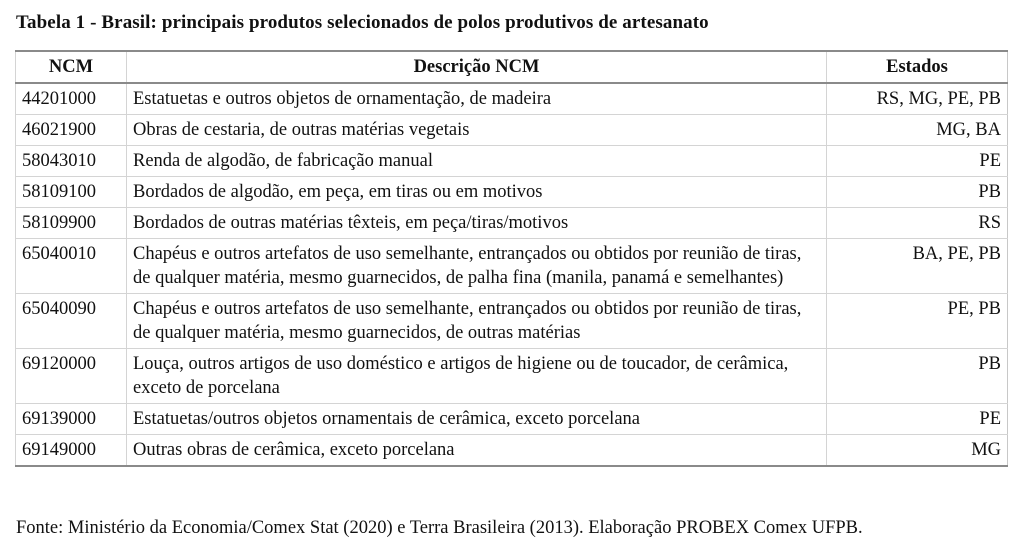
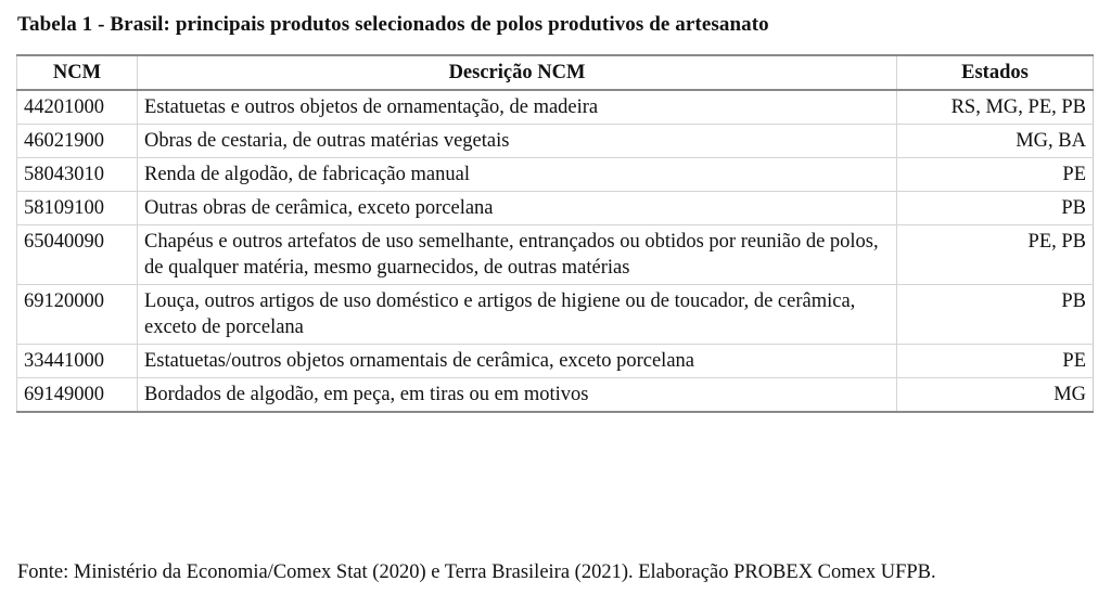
  Tabela 1 - Brasil: principais produtos selecionados de polos produtivos de artesanato
  NCM	Descrição NCM	Estados
  44201000	Estatuetas e outros objetos de ornamentação, de madeira	RS, MG, PE, PB
  46021900	Obras de cestaria, de outras matérias vegetais	MG, BA
  58043010	Renda de algodão, de fabricação manual	PE
- 58109100	Bordados de algodão, em peça, em tiras ou em motivos	PB
+ 58109100	Outras obras de cerâmica, exceto porcelana	PB
- 58109900	Bordados de outras matérias têxteis, em peça/tiras/motivos	RS
- 65040010	Chapéus e outros artefatos de uso semelhante, entrançados ou obtidos por reunião de tiras, de qualquer matéria, mesmo guarnecidos, de palha fina (manila, panamá e semelhantes)	BA, PE, PB
- 65040090	Chapéus e outros artefatos de uso semelhante, entrançados ou obtidos por reunião de tiras, de qualquer matéria, mesmo guarnecidos, de outras matérias	PE, PB
+ 65040090	Chapéus e outros artefatos de uso semelhante, entrançados ou obtidos por reunião de polos, de qualquer matéria, mesmo guarnecidos, de outras matérias	PE, PB
  69120000	Louça, outros artigos de uso doméstico e artigos de higiene ou de toucador, de cerâmica, exceto de porcelana	PB
- 69139000	Estatuetas/outros objetos ornamentais de cerâmica, exceto porcelana	PE
+ 33441000	Estatuetas/outros objetos ornamentais de cerâmica, exceto porcelana	PE
- 69149000	Outras obras de cerâmica, exceto porcelana	MG
+ 69149000	Bordados de algodão, em peça, em tiras ou em motivos	MG
- Fonte: Ministério da Economia/Comex Stat (2020) e Terra Brasileira (2013). Elaboração PROBEX Comex UFPB.
+ Fonte: Ministério da Economia/Comex Stat (2020) e Terra Brasileira (2021). Elaboração PROBEX Comex UFPB.
